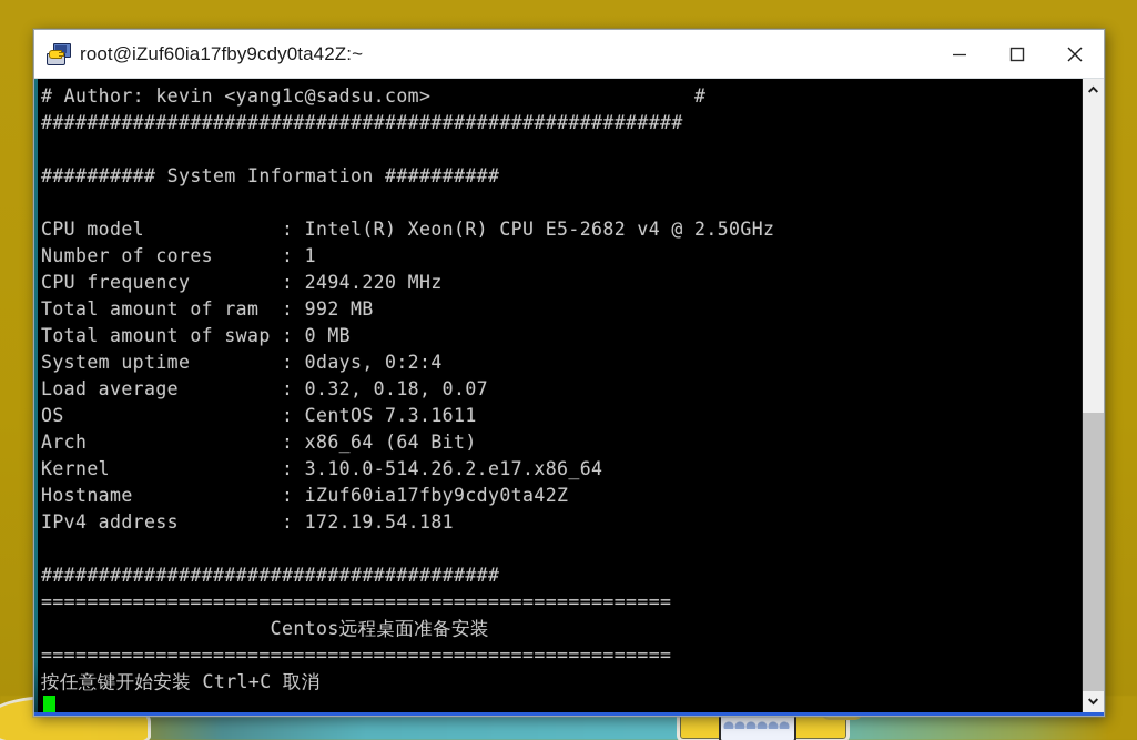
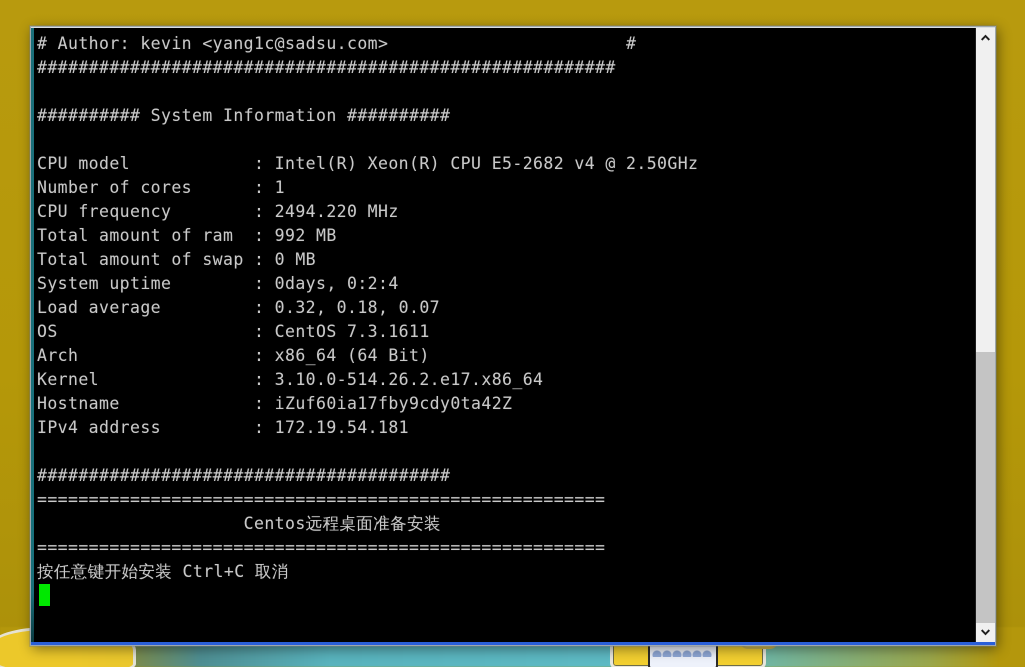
- root@iZuf60ia17fby9cdy0ta42Z:~
  # Author: kevin <yang1c@sadsu.com> #
  ########################################################
  ########## System Information ##########
  CPU model : Intel(R) Xeon(R) CPU E5-2682 v4 @ 2.50GHz
  Number of cores : 1
  CPU frequency : 2494.220 MHz
  Total amount of ram : 992 MB
  Total amount of swap : 0 MB
  System uptime : 0days, 0:2:4
  Load average : 0.32, 0.18, 0.07
  OS : CentOS 7.3.1611
  Arch : x86_64 (64 Bit)
  Kernel : 3.10.0-514.26.2.e17.x86_64
  Hostname : iZuf60ia17fby9cdy0ta42Z
  IPv4 address : 172.19.54.181
  ########################################
  =======================================================
  Centos远程桌面准备安装
  =======================================================
  按任意键开始安装 Ctrl+C 取消
